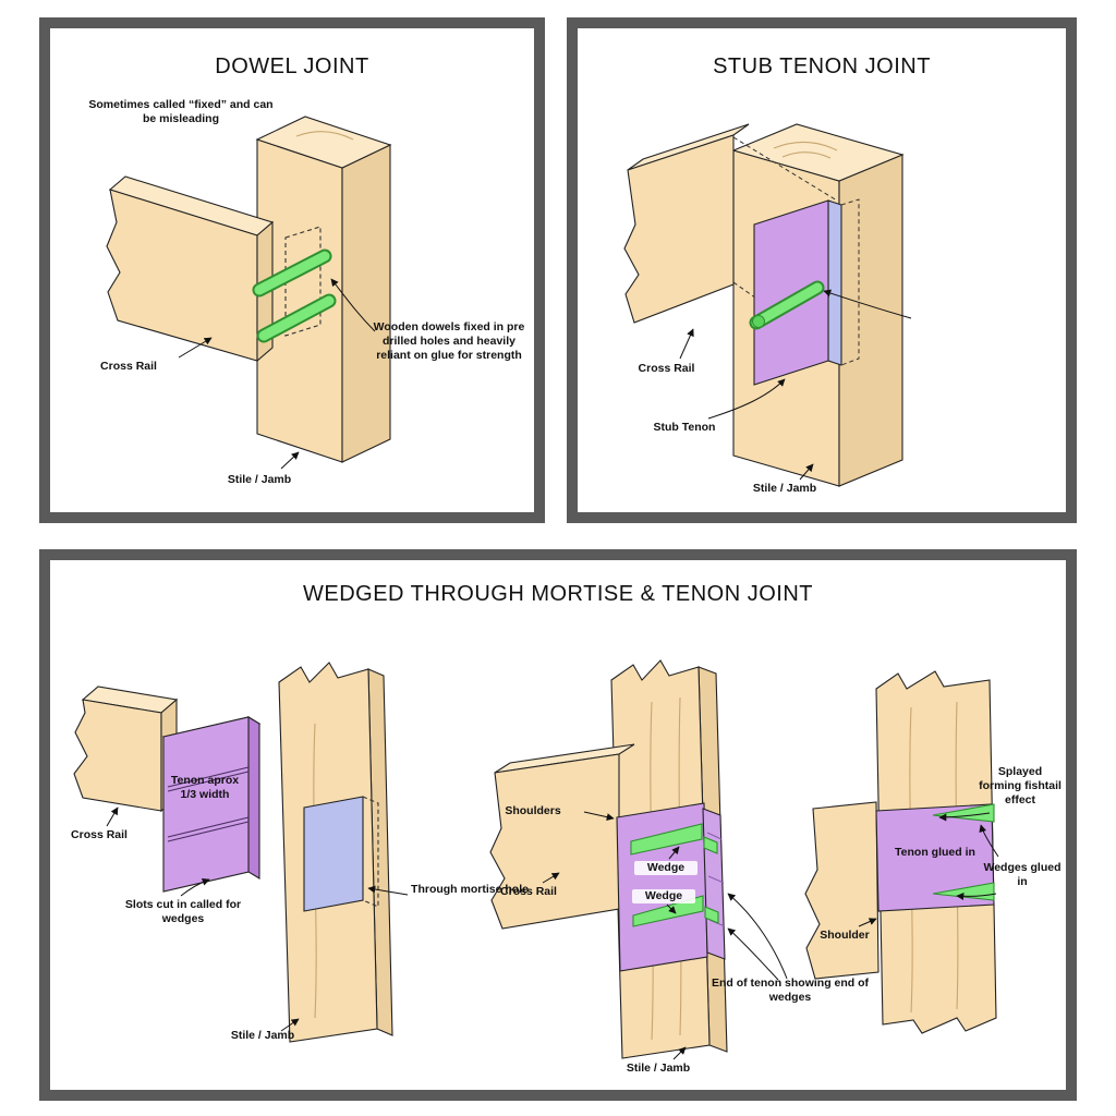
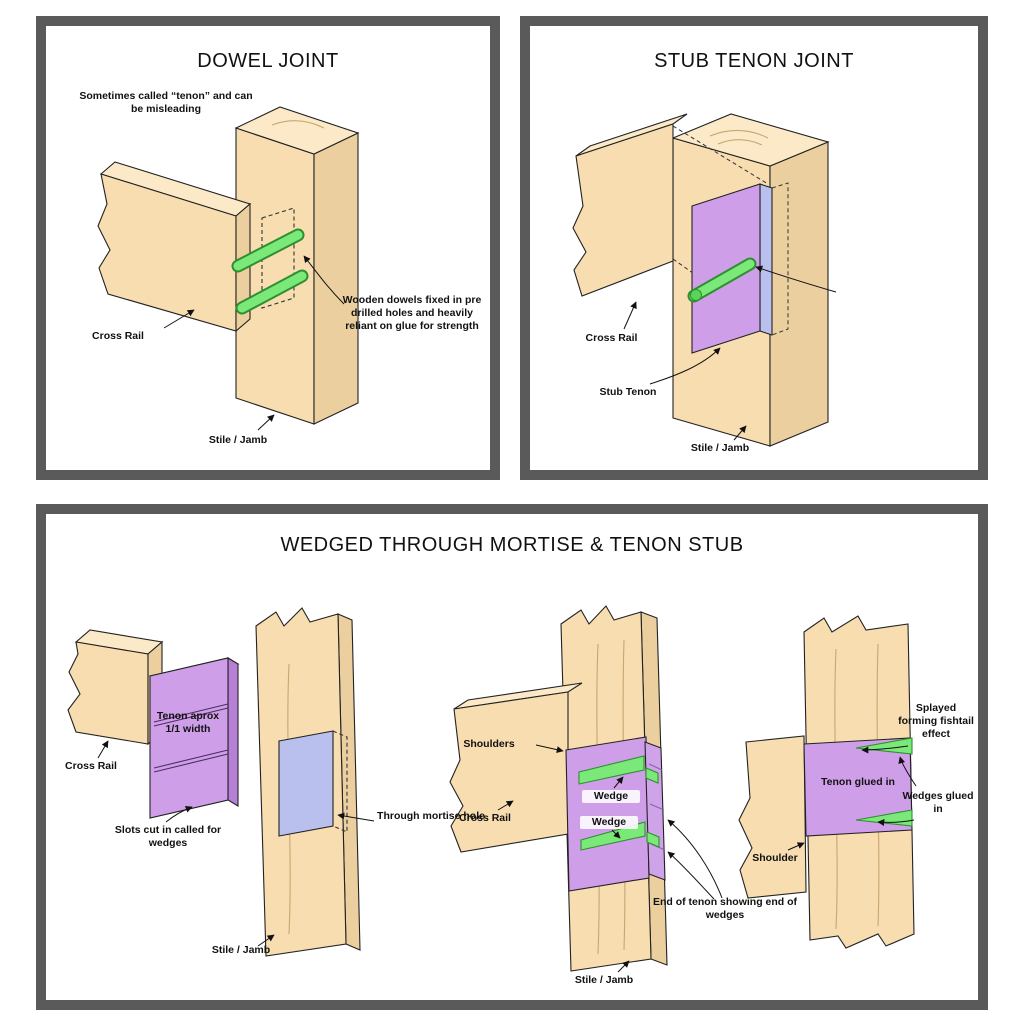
  DOWEL JOINT
- Sometimes called “fixed” and can be misleading
+ Sometimes called “tenon” and can be misleading
  Cross Rail
  Wooden dowels fixed in pre drilled holes and heavily reliant on glue for strength
  Stile / Jamb
  STUB TENON JOINT
  Cross Rail
  Stub Tenon
  Stile / Jamb
- WEDGED THROUGH MORTISE & TENON JOINT
+ WEDGED THROUGH MORTISE & TENON STUB
- Tenon aprox 1/3 width
+ Tenon aprox 1/1 width
  Cross Rail
  Slots cut in called for wedges
  Through mortise hole
  Stile / Jamb
  Shoulders
  Wedge
  Wedge
  Cross Rail
  End of tenon showing end of wedges
  Stile / Jamb
  Splayed forming fishtail effect
  Tenon glued in
  Wedges glued in
  Shoulder
